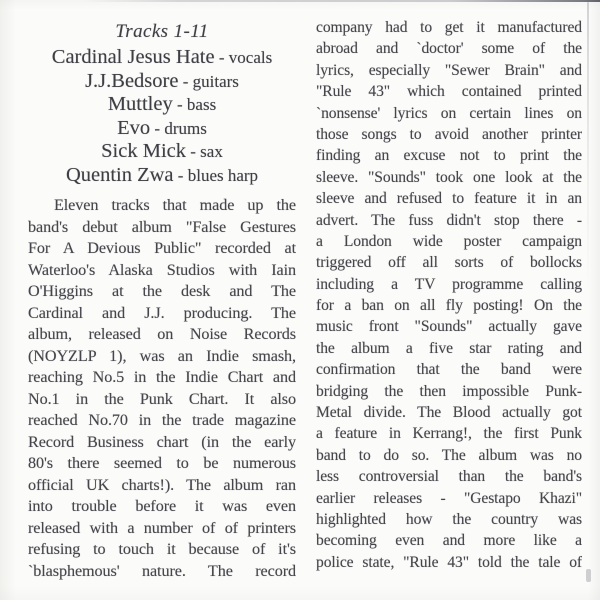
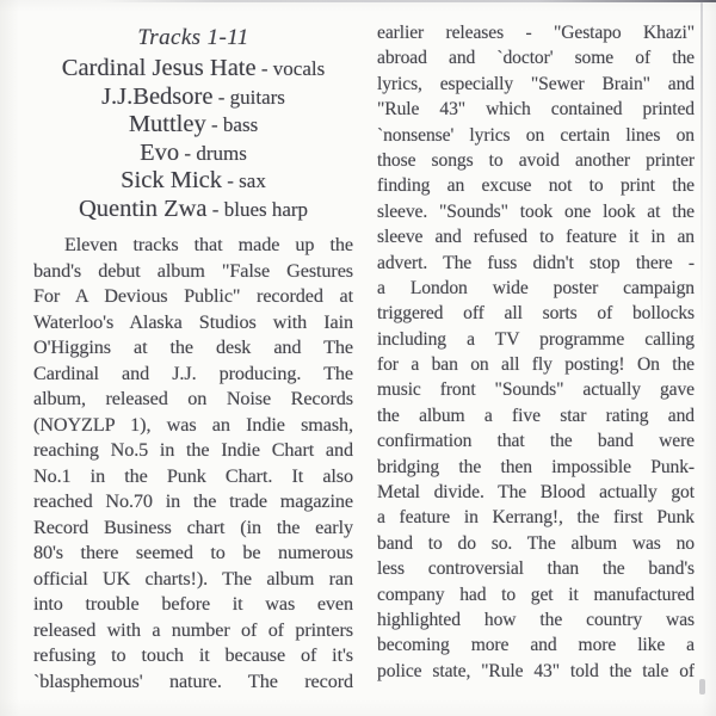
  Tracks 1-11
  Cardinal Jesus Hate - vocals
  J.J.Bedsore - guitars
  Muttley - bass
  Evo - drums
  Sick Mick - sax
  Quentin Zwa - blues harp
  Eleven tracks that made up the
  band's debut album "False Gestures
  For A Devious Public" recorded at
  Waterloo's Alaska Studios with Iain
  O'Higgins at the desk and The
  Cardinal and J.J. producing. The
  album, released on Noise Records
  (NOYZLP 1), was an Indie smash,
  reaching No.5 in the Indie Chart and
  No.1 in the Punk Chart. It also
  reached No.70 in the trade magazine
  Record Business chart (in the early
  80's there seemed to be numerous
  official UK charts!). The album ran
  into trouble before it was even
  released with a number of of printers
  refusing to touch it because of it's
  `blasphemous' nature. The record
- company had to get it manufactured
+ earlier releases - "Gestapo Khazi"
  abroad and `doctor' some of the
  lyrics, especially "Sewer Brain" and
  "Rule 43" which contained printed
  `nonsense' lyrics on certain lines on
  those songs to avoid another printer
  finding an excuse not to print the
  sleeve. "Sounds" took one look at the
  sleeve and refused to feature it in an
  advert. The fuss didn't stop there -
  a London wide poster campaign
  triggered off all sorts of bollocks
  including a TV programme calling
  for a ban on all fly posting! On the
  music front "Sounds" actually gave
  the album a five star rating and
  confirmation that the band were
  bridging the then impossible Punk-
  Metal divide. The Blood actually got
  a feature in Kerrang!, the first Punk
  band to do so. The album was no
  less controversial than the band's
- earlier releases - "Gestapo Khazi"
+ company had to get it manufactured
  highlighted how the country was
- becoming even and more like a
+ becoming more and more like a
  police state, "Rule 43" told the tale of
